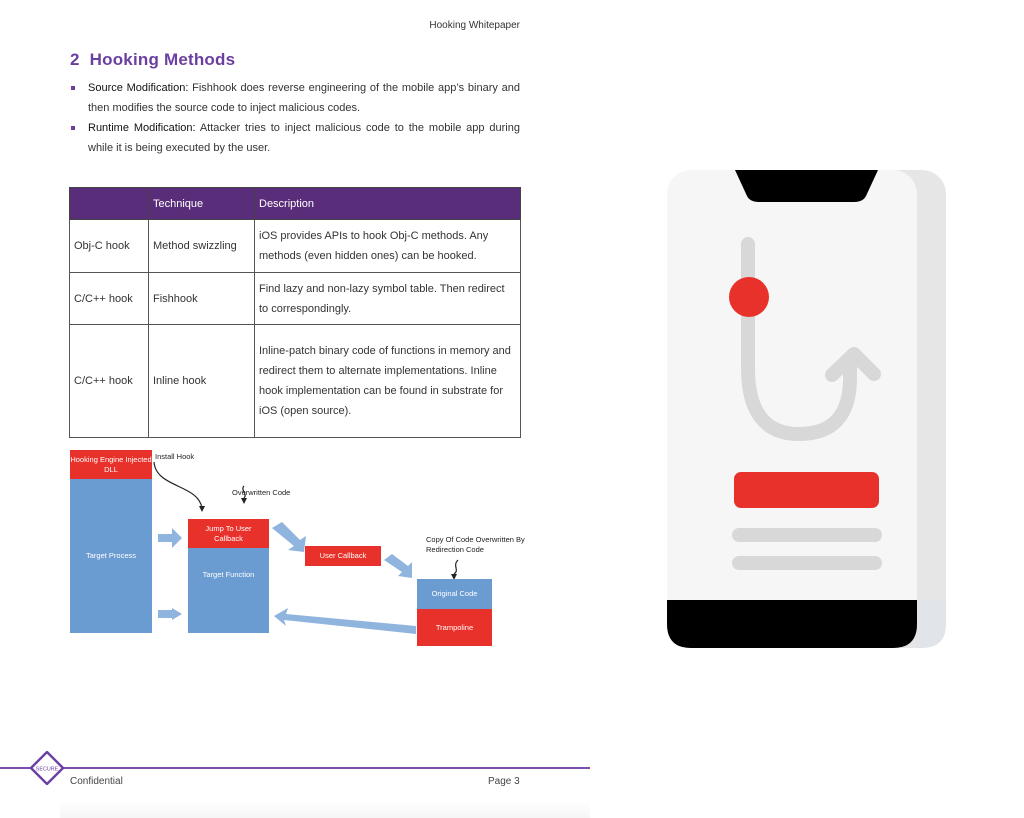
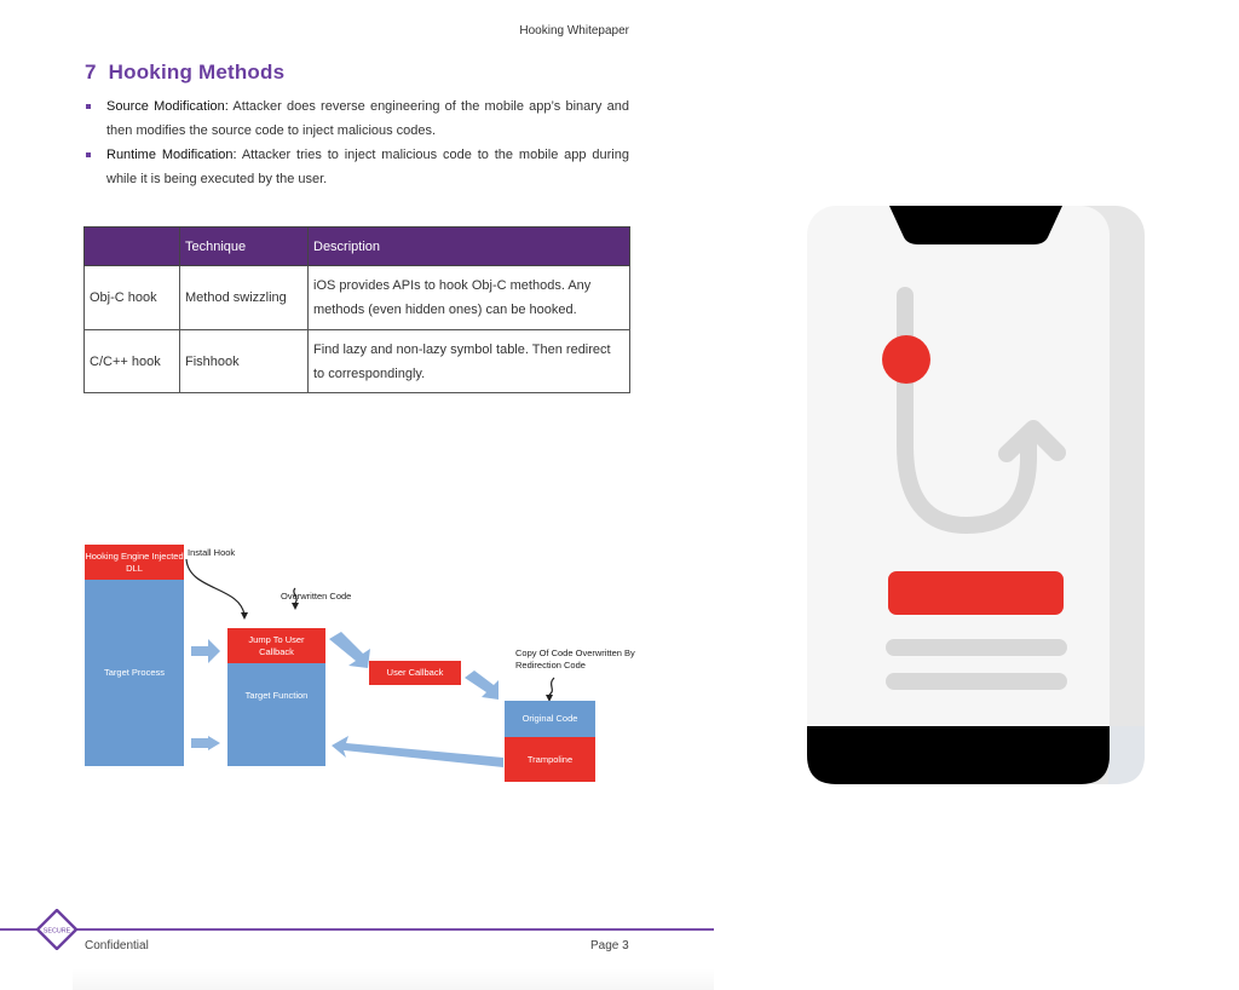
  Hooking Whitepaper
- 2 Hooking Methods
+ 7 Hooking Methods
- Source Modification: Fishhook does reverse engineering of the mobile app’s binary and then modifies the source code to inject malicious codes.
+ Source Modification: Attacker does reverse engineering of the mobile app’s binary and then modifies the source code to inject malicious codes.
  Runtime Modification: Attacker tries to inject malicious code to the mobile app during while it is being executed by the user.
  	Technique	Description
  Obj-C hook	Method swizzling	iOS provides APIs to hook Obj-C methods. Any methods (even hidden ones) can be hooked.
  C/C++ hook	Fishhook	Find lazy and non-lazy symbol table. Then redirect to correspondingly.
- C/C++ hook	Inline hook	Inline-patch binary code of functions in memory and redirect them to alternate implementations. Inline hook implementation can be found in substrate for iOS (open source).
  Hooking Engine Injected DLL
  Target Process
  Install Hook
  Overwritten Code
  Jump To User Callback
  Target Function
  User Callback
  Copy Of Code Overwritten By Redirection Code
  Original Code
  Trampoline
  Confidential
  Page 3
